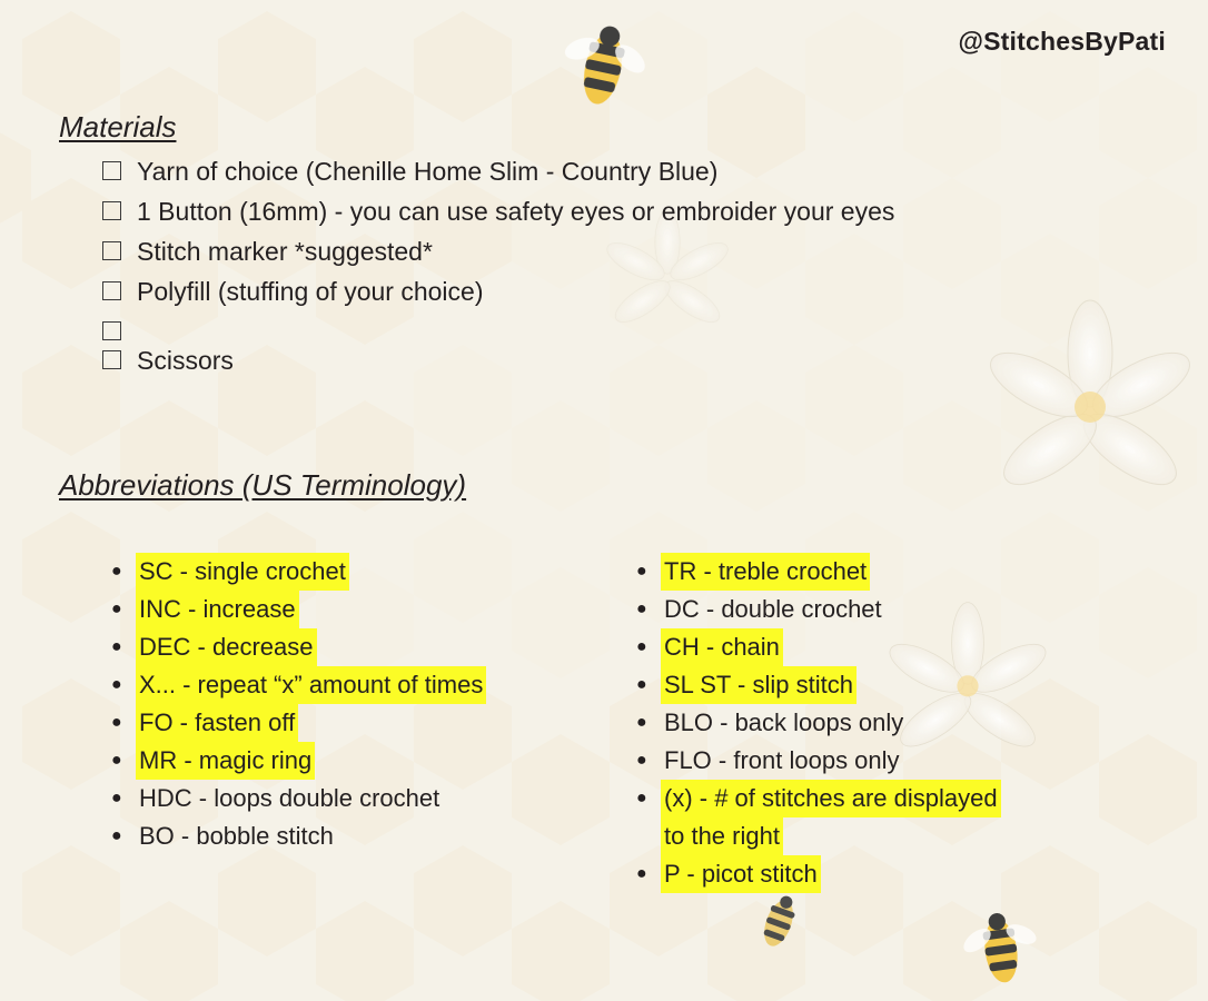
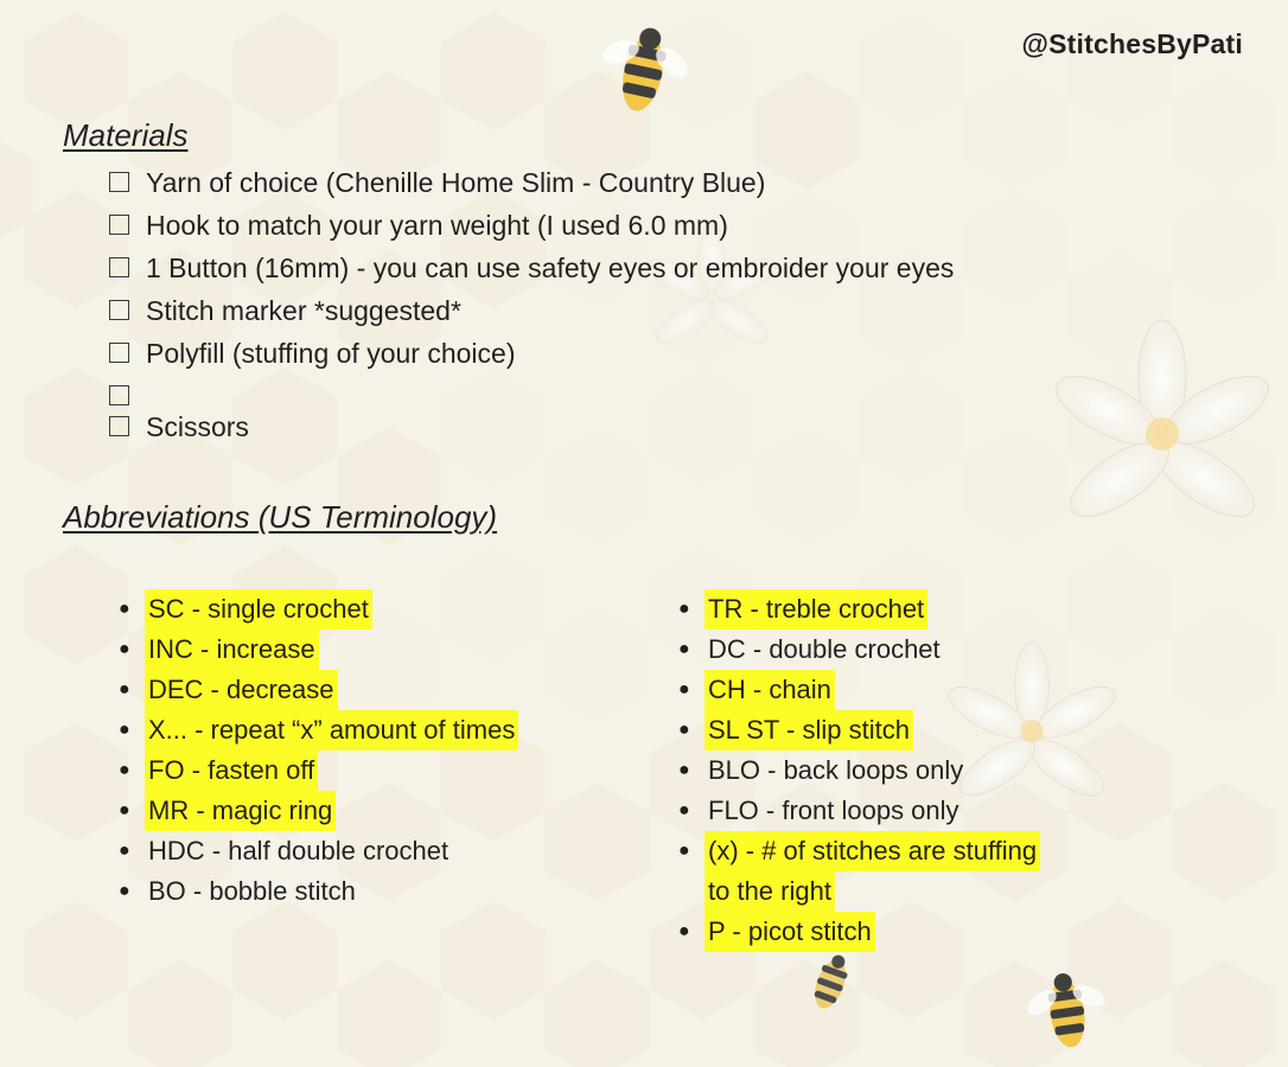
  @StitchesByPati
  Materials
  Yarn of choice (Chenille Home Slim - Country Blue)
+ Hook to match your yarn weight (I used 6.0 mm)
  1 Button (16mm) - you can use safety eyes or embroider your eyes
  Stitch marker *suggested*
  Polyfill (stuffing of your choice)
  Scissors
  Abbreviations (US Terminology)
  ●
  SC - single crochet
  ●
  INC - increase
  ●
  DEC - decrease
  ●
  X... - repeat “x” amount of times
  ●
  FO - fasten off
  ●
  MR - magic ring
  ●
- HDC - loops double crochet
+ HDC - half double crochet
  ●
  BO - bobble stitch
  ●
  TR - treble crochet
  ●
  DC - double crochet
  ●
  CH - chain
  ●
  SL ST - slip stitch
  ●
  BLO - back loops only
  ●
  FLO - front loops only
  ●
- (x) - # of stitches are displayed
+ (x) - # of stitches are stuffing
  to the right
  ●
  P - picot stitch
